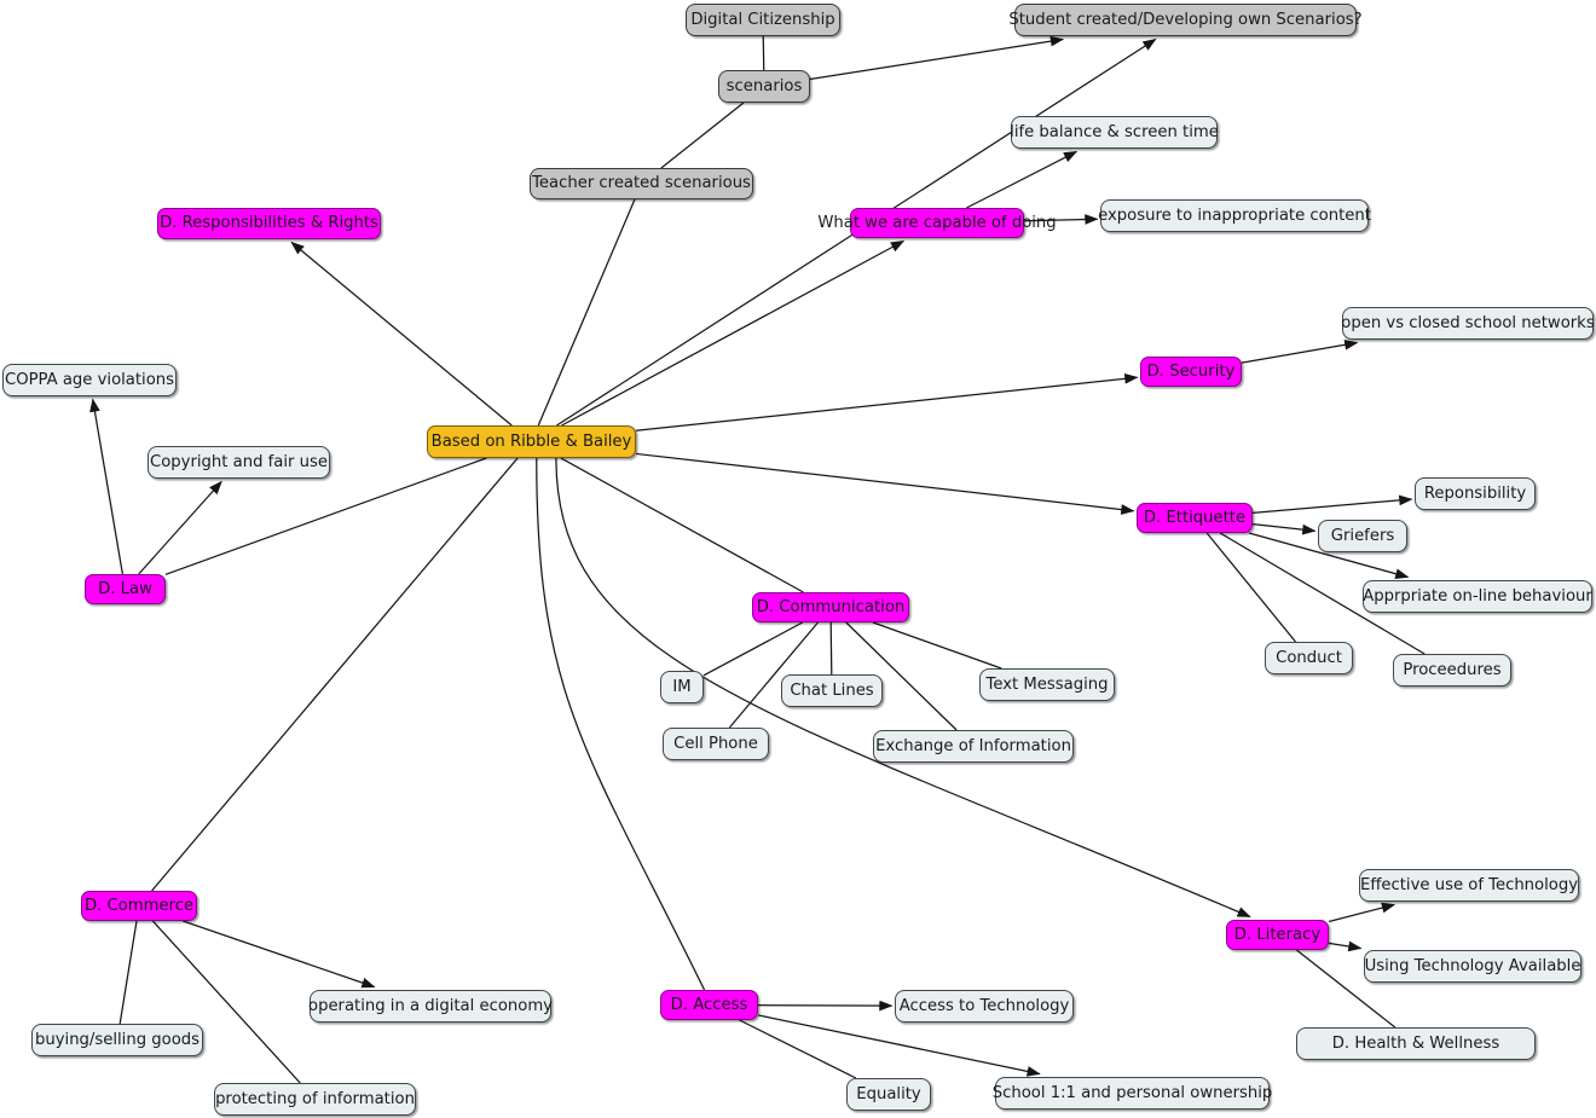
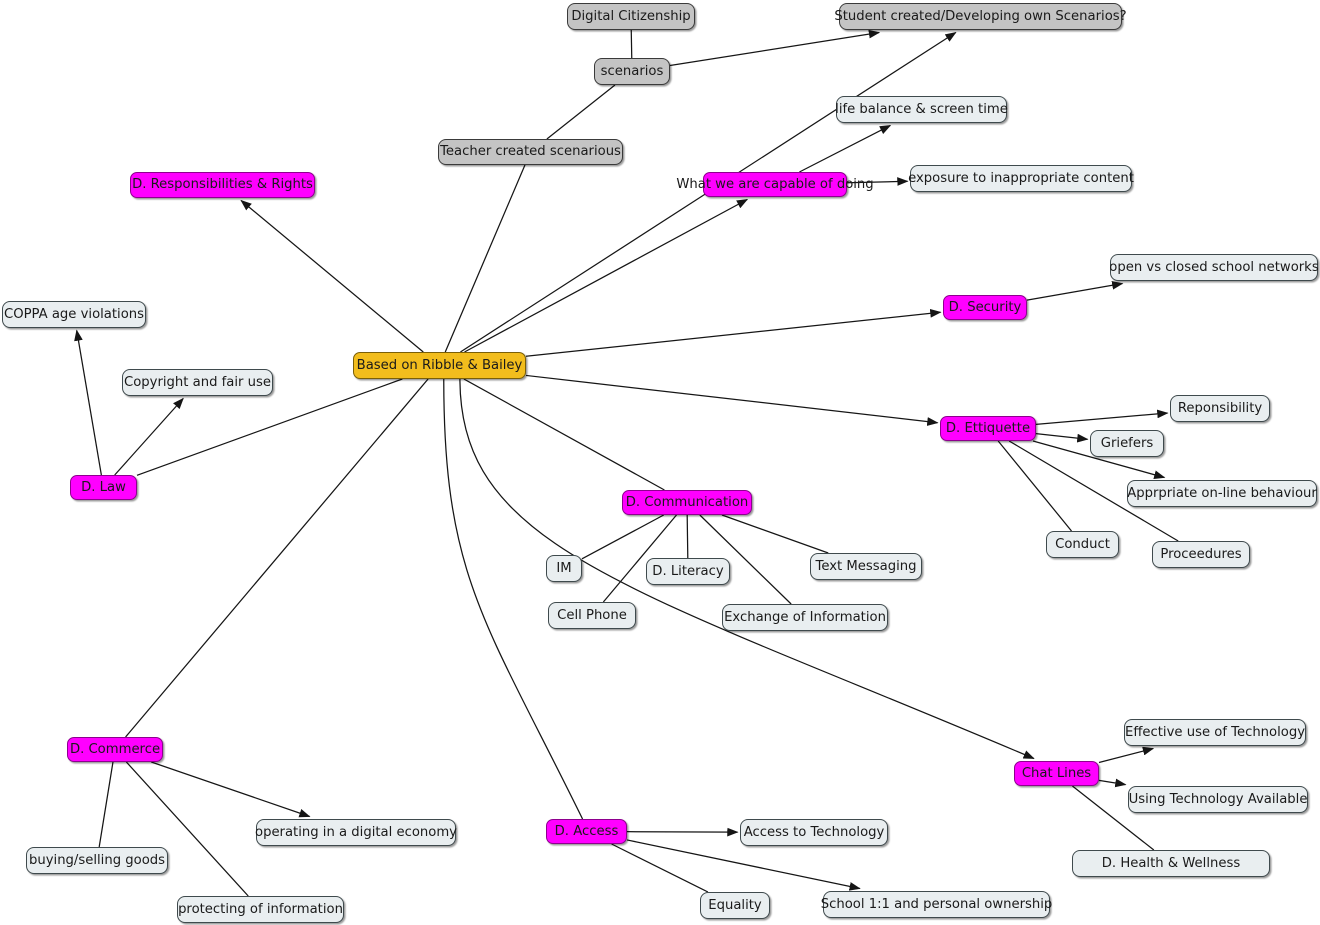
  Digital Citizenship
  Student created/Developing own Scenarios?
  scenarios
  life balance & screen time
  Teacher created scenarious
  What we are capable of doing
  exposure to inappropriate content
  D. Responsibilities & Rights
  open vs closed school networks
  COPPA age violations
  D. Security
  Based on Ribble & Bailey
  Copyright and fair use
  Reponsibility
  D. Ettiquette
  Griefers
  D. Law
  Apprpriate on-line behaviour
  D. Communication
  Conduct
  Proceedures
  IM
- Chat Lines
+ D. Literacy
  Text Messaging
  Cell Phone
  Exchange of Information
  Effective use of Technology
  D. Commerce
- D. Literacy
+ Chat Lines
  Using Technology Available
  operating in a digital economy
  D. Access
  Access to Technology
  buying/selling goods
  D. Health & Wellness
  protecting of information
  Equality
  School 1:1 and personal ownership
